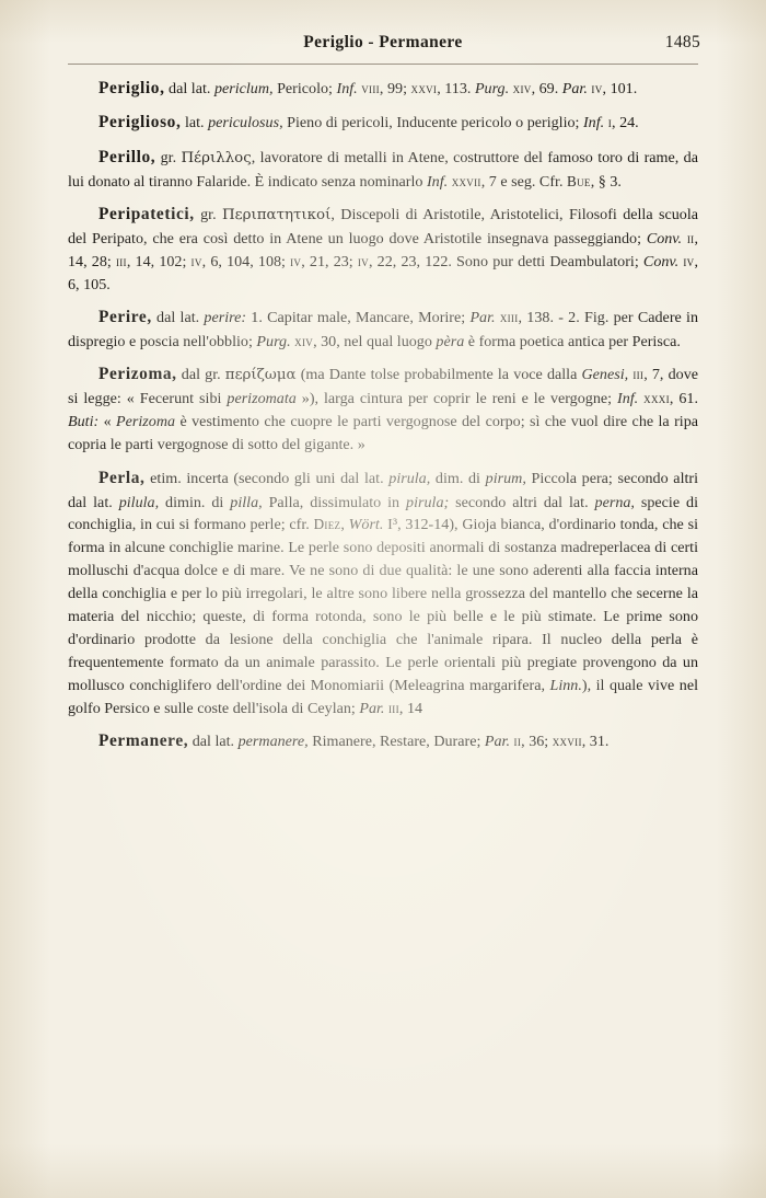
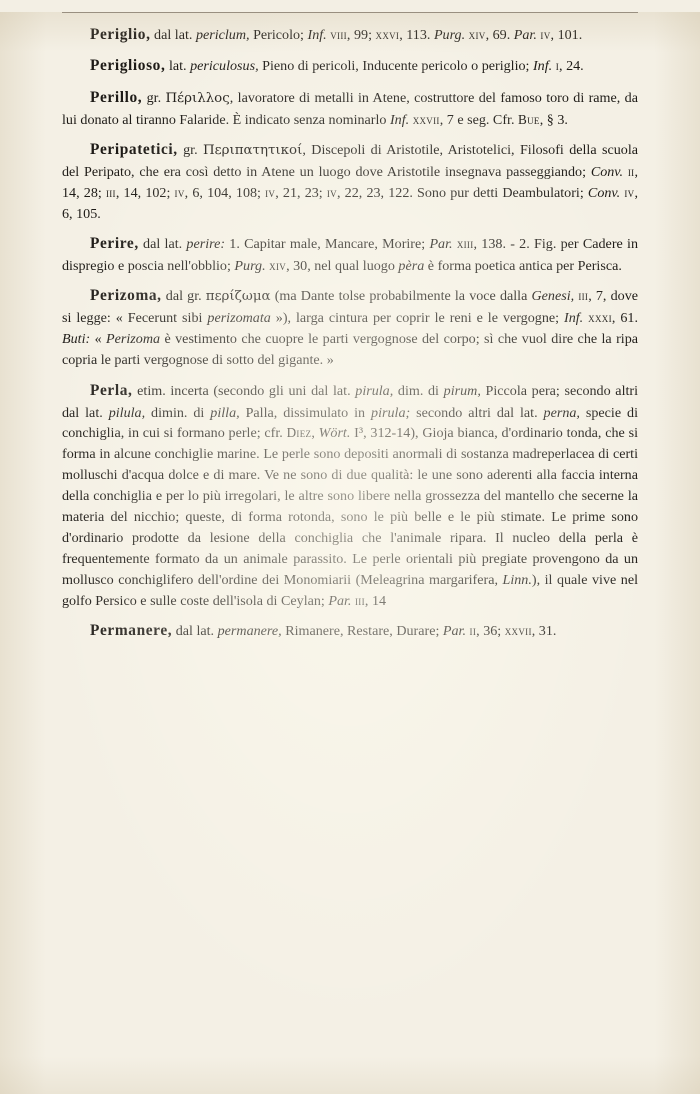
- Periglio - Permanere
- 1485
